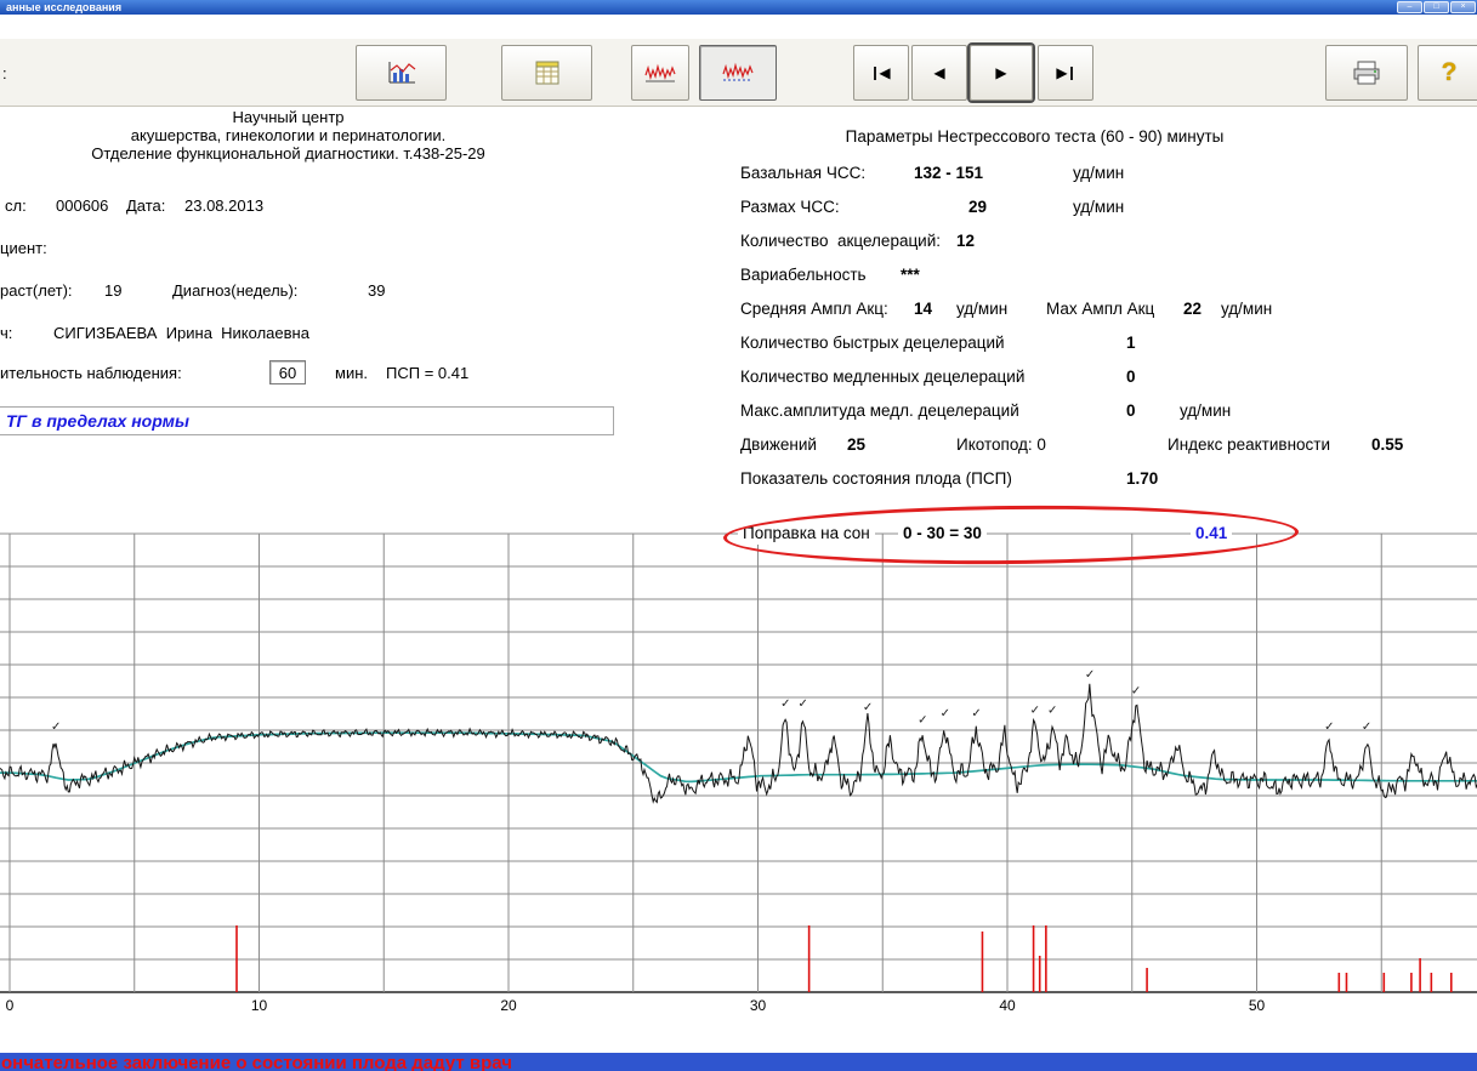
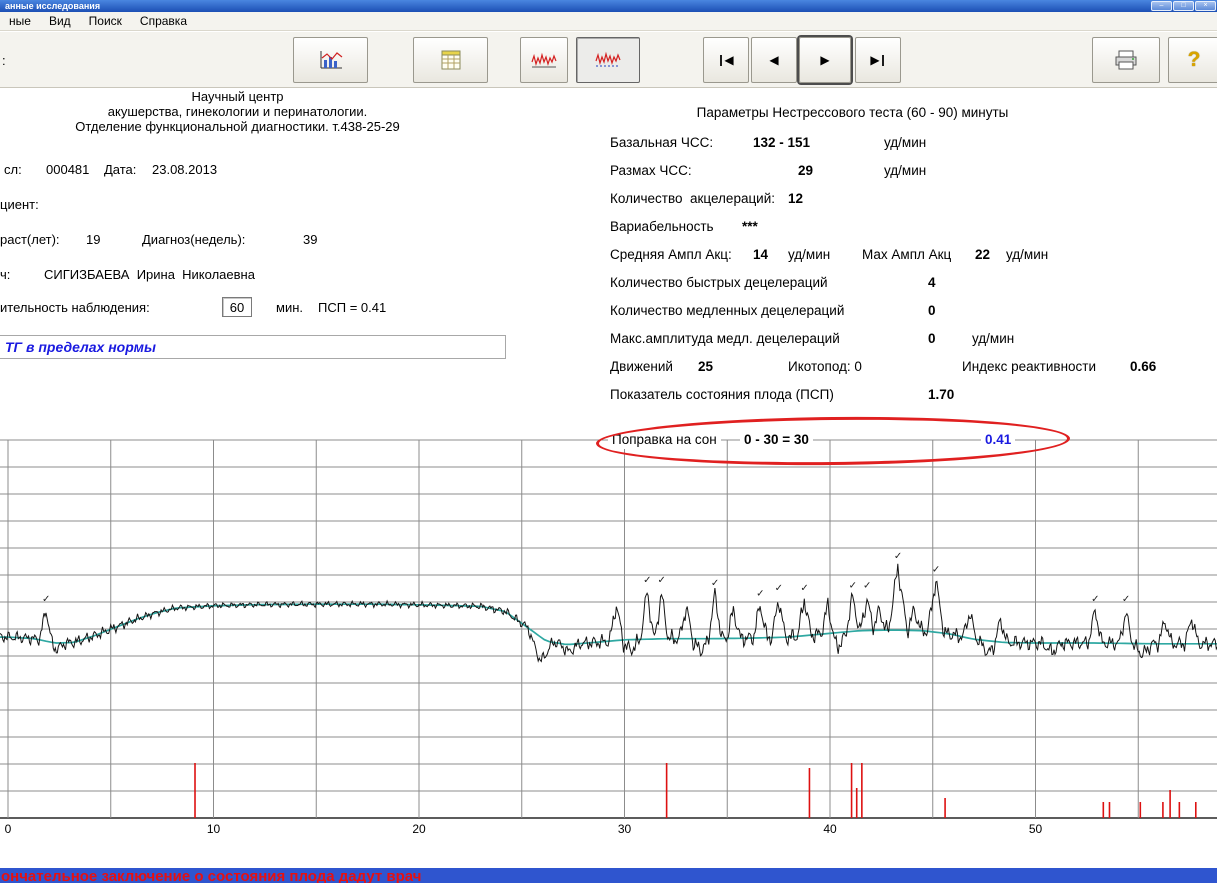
  анные исследования
+ ные
+ Вид
+ Поиск
+ Справка
  :
  ◀
  ◀
  ▶
  ▶
  ?
  Научный центр
  акушерства, гинекологии и перинатологии.
  Отделение функциональной диагностики. т.438-25-29
  сл:
- 000606
+ 000481
  Дата:
  23.08.2013
  циент:
  раст(лет):
  19
  Диагноз(недель):
  39
  ч:
  СИГИЗБАЕВА Ирина Николаевна
  ительность наблюдения:
  60
  мин.
  ПСП = 0.41
  ТГ в пределах нормы
  Параметры Нестрессового теста (60 - 90) минуты
  Базальная ЧСС:
  132 - 151
  уд/мин
  Размах ЧСС:
  29
  уд/мин
  Количество акцелераций:
  12
  Вариабельность
  ***
  Средняя Ампл Акц:
  14
  уд/мин
  Мах Ампл Акц
  22
  уд/мин
  Количество быстрых децелераций
- 1
+ 4
  Количество медленных децелераций
  0
  Макс.амплитуда медл. децелераций
  0
  уд/мин
  Движений
  25
  Икотопод: 0
  Индекс реактивности
- 0.55
+ 0.66
  Показатель состояния плода (ПСП)
  1.70
  Поправка на сон
  0 - 30 = 30
  0.41
  ✓
  ✓
  ✓
  ✓
  ✓
  ✓
  ✓
  ✓
  ✓
  ✓
  ✓
  ✓
  ✓
  0
  10
  20
  30
  40
  50
- ончательное заключение о состоянии плода дадут врач
+ ончательное заключение о состояния плода дадут врач
